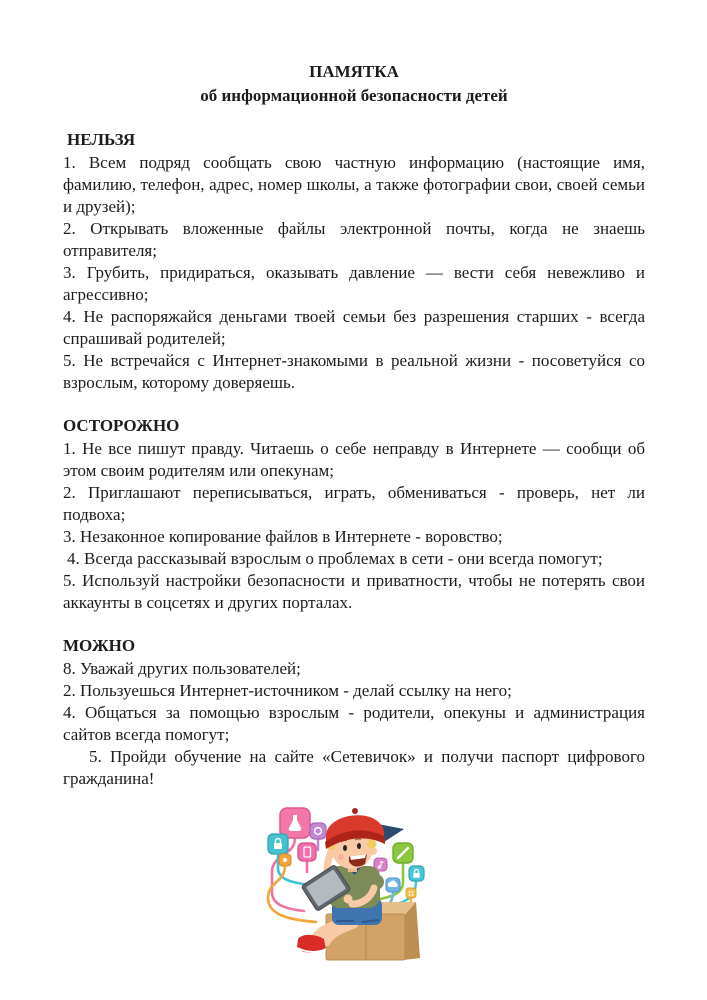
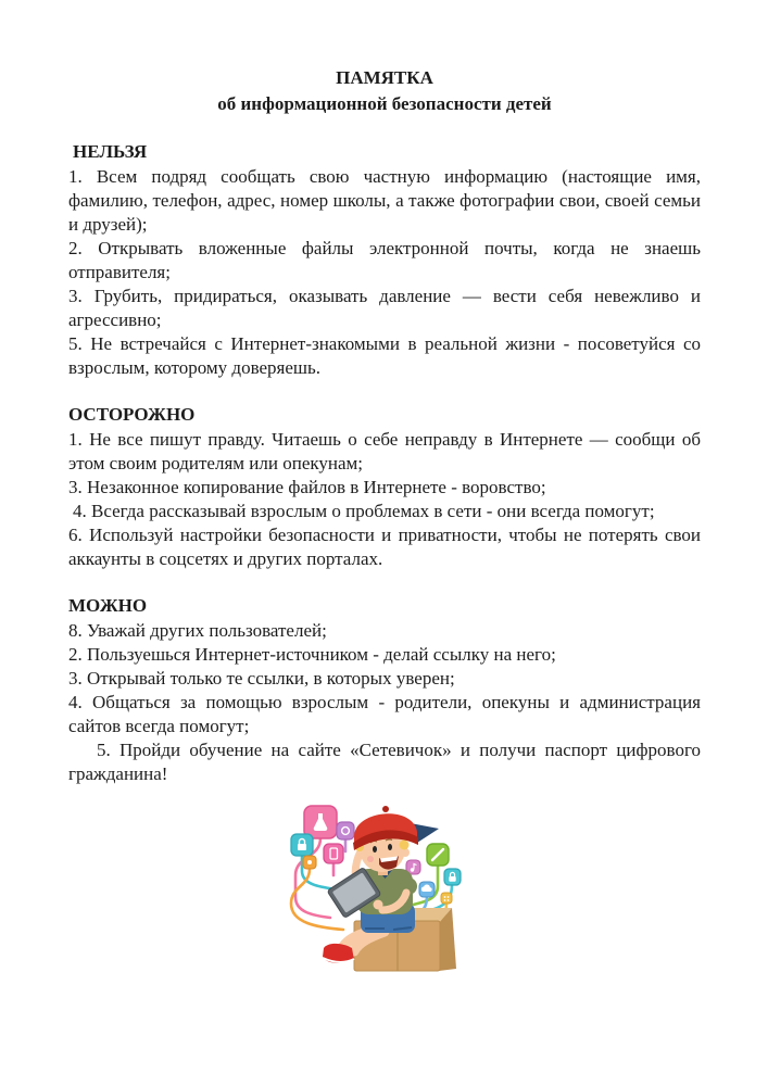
  ПАМЯТКА
  об информационной безопасности детей
  НЕЛЬЗЯ
  1. Всем подряд сообщать свою частную информацию (настоящие имя, фамилию, телефон, адрес, номер школы, а также фотографии свои, своей семьи и друзей);
  2. Открывать вложенные файлы электронной почты, когда не знаешь отправителя;
  3. Грубить, придираться, оказывать давление — вести себя невежливо и агрессивно;
- 4. Не распоряжайся деньгами твоей семьи без разрешения старших - всегда спрашивай родителей;
  5. Не встречайся с Интернет-знакомыми в реальной жизни - посоветуйся со взрослым, которому доверяешь.
  ОСТОРОЖНО
  1. Не все пишут правду. Читаешь о себе неправду в Интернете — сообщи об этом своим родителям или опекунам;
- 2. Приглашают переписываться, играть, обмениваться - проверь, нет ли подвоха;
  3. Незаконное копирование файлов в Интернете - воровство;
  4. Всегда рассказывай взрослым о проблемах в сети - они всегда помогут;
- 5. Используй настройки безопасности и приватности, чтобы не потерять свои аккаунты в соцсетях и других порталах.
+ 6. Используй настройки безопасности и приватности, чтобы не потерять свои аккаунты в соцсетях и других порталах.
  МОЖНО
  8. Уважай других пользователей;
  2. Пользуешься Интернет-источником - делай ссылку на него;
+ 3. Открывай только те ссылки, в которых уверен;
  4. Общаться за помощью взрослым - родители, опекуны и администрация сайтов всегда помогут;
  5. Пройди обучение на сайте «Сетевичок» и получи паспорт цифрового гражданина!
